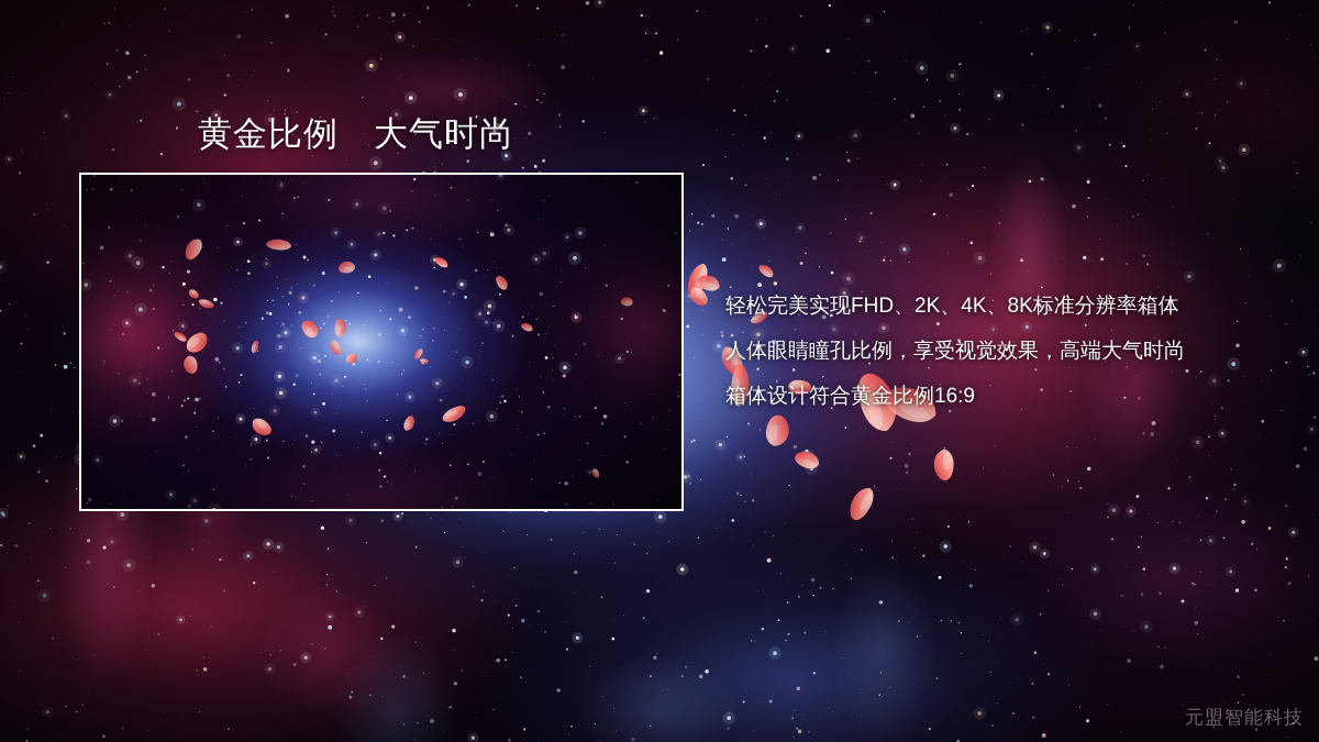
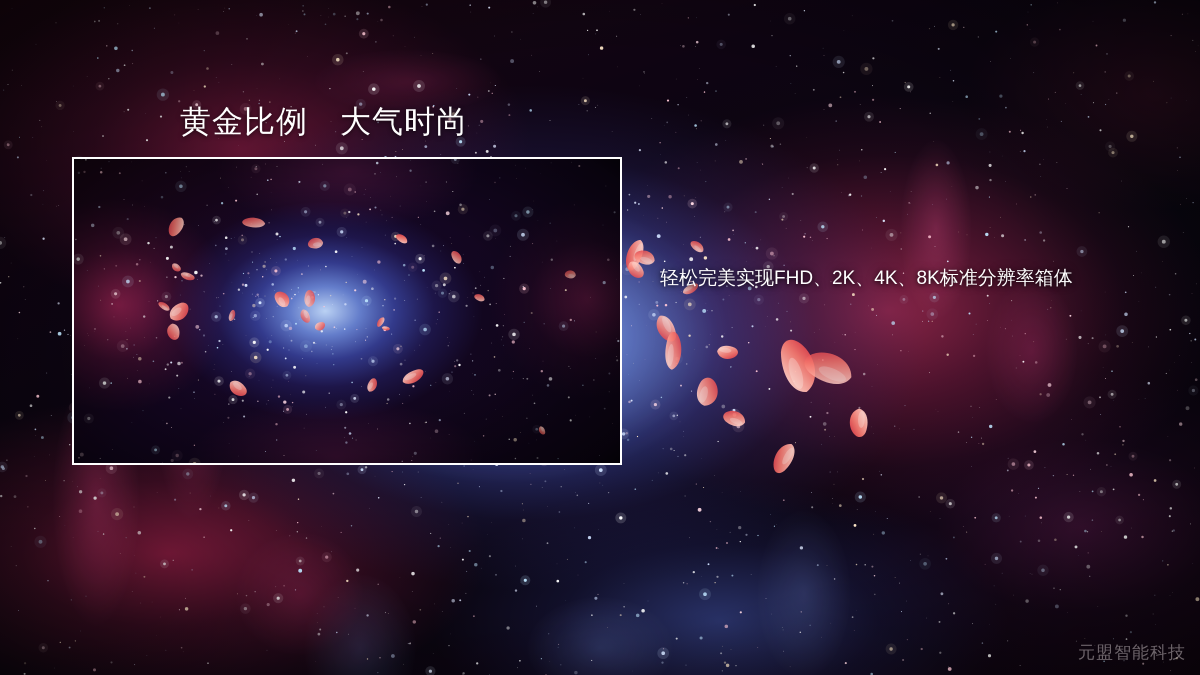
  黄金比例 大气时尚
  轻松完美实现FHD、2K、4K、8K标准分辨率箱体
- 人体眼睛瞳孔比例，享受视觉效果，高端大气时尚
- 箱体设计符合黄金比例16:9
  元盟智能科技
